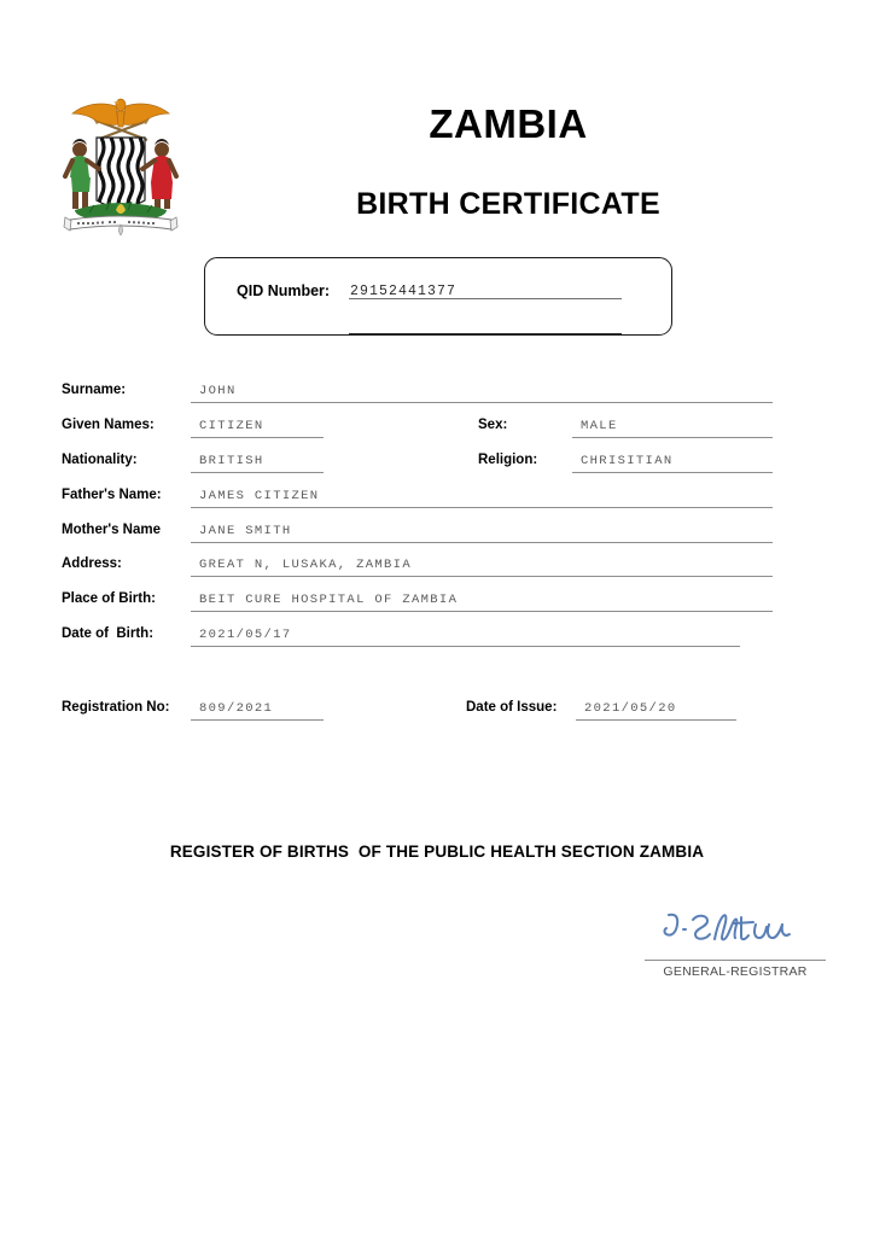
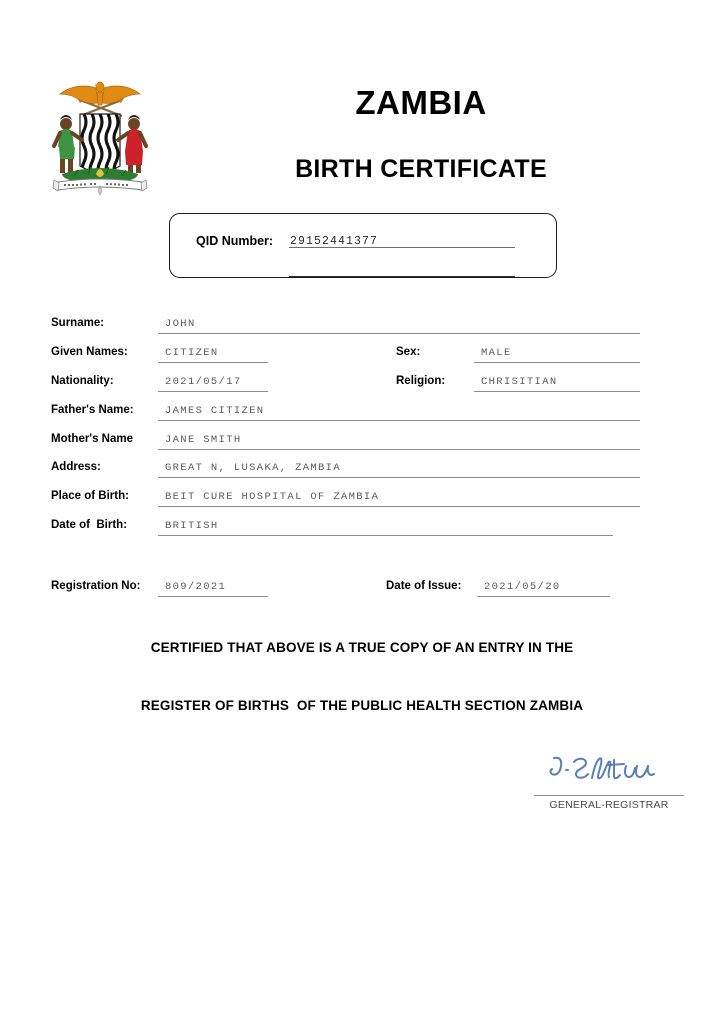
  ZAMBIA
  BIRTH CERTIFICATE
  QID Number:
  29152441377
  Surname:
  JOHN
  Given Names:
  CITIZEN
  Nationality:
- BRITISH
+ 2021/05/17
  Father's Name:
  JAMES CITIZEN
  Mother's Name
  JANE SMITH
  Address:
  GREAT N, LUSAKA, ZAMBIA
  Place of Birth:
  BEIT CURE HOSPITAL OF ZAMBIA
  Date of Birth:
- 2021/05/17
+ BRITISH
  Sex:
  MALE
  Religion:
  CHRISITIAN
  Registration No:
  809/2021
  Date of Issue:
  2021/05/20
+ CERTIFIED THAT ABOVE IS A TRUE COPY OF AN ENTRY IN THE
  REGISTER OF BIRTHS OF THE PUBLIC HEALTH SECTION ZAMBIA
  GENERAL-REGISTRAR
